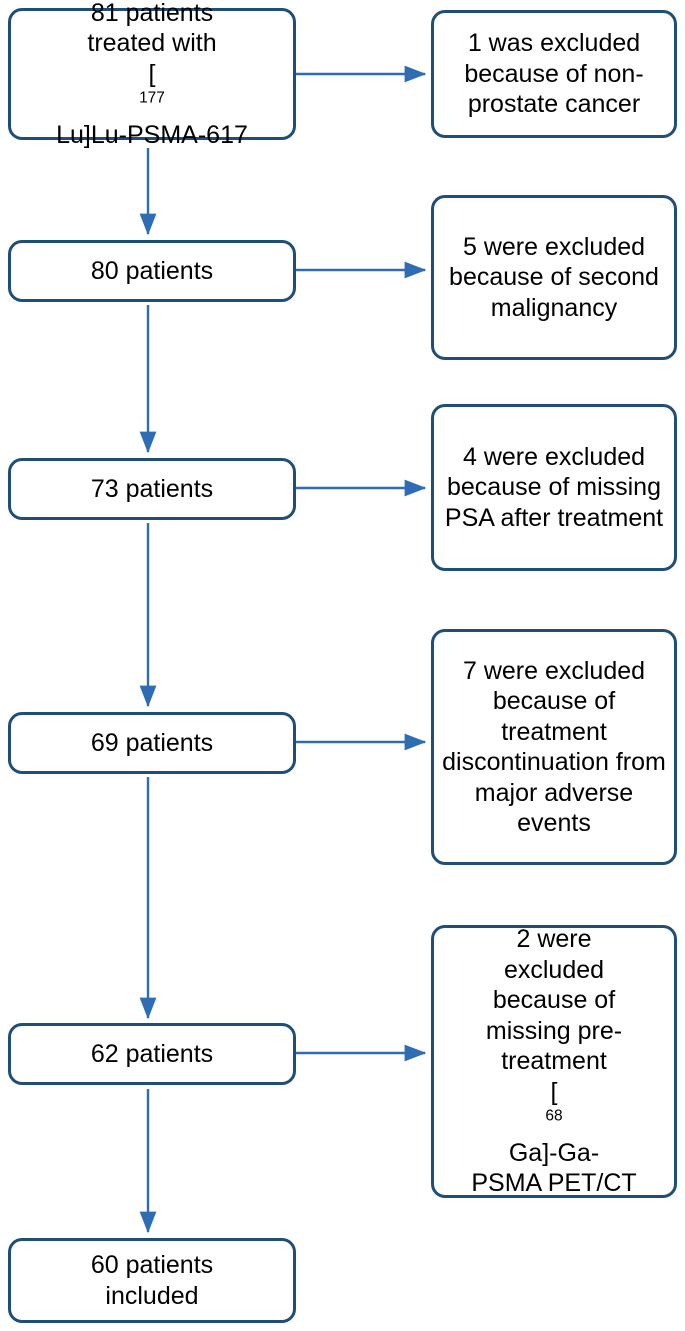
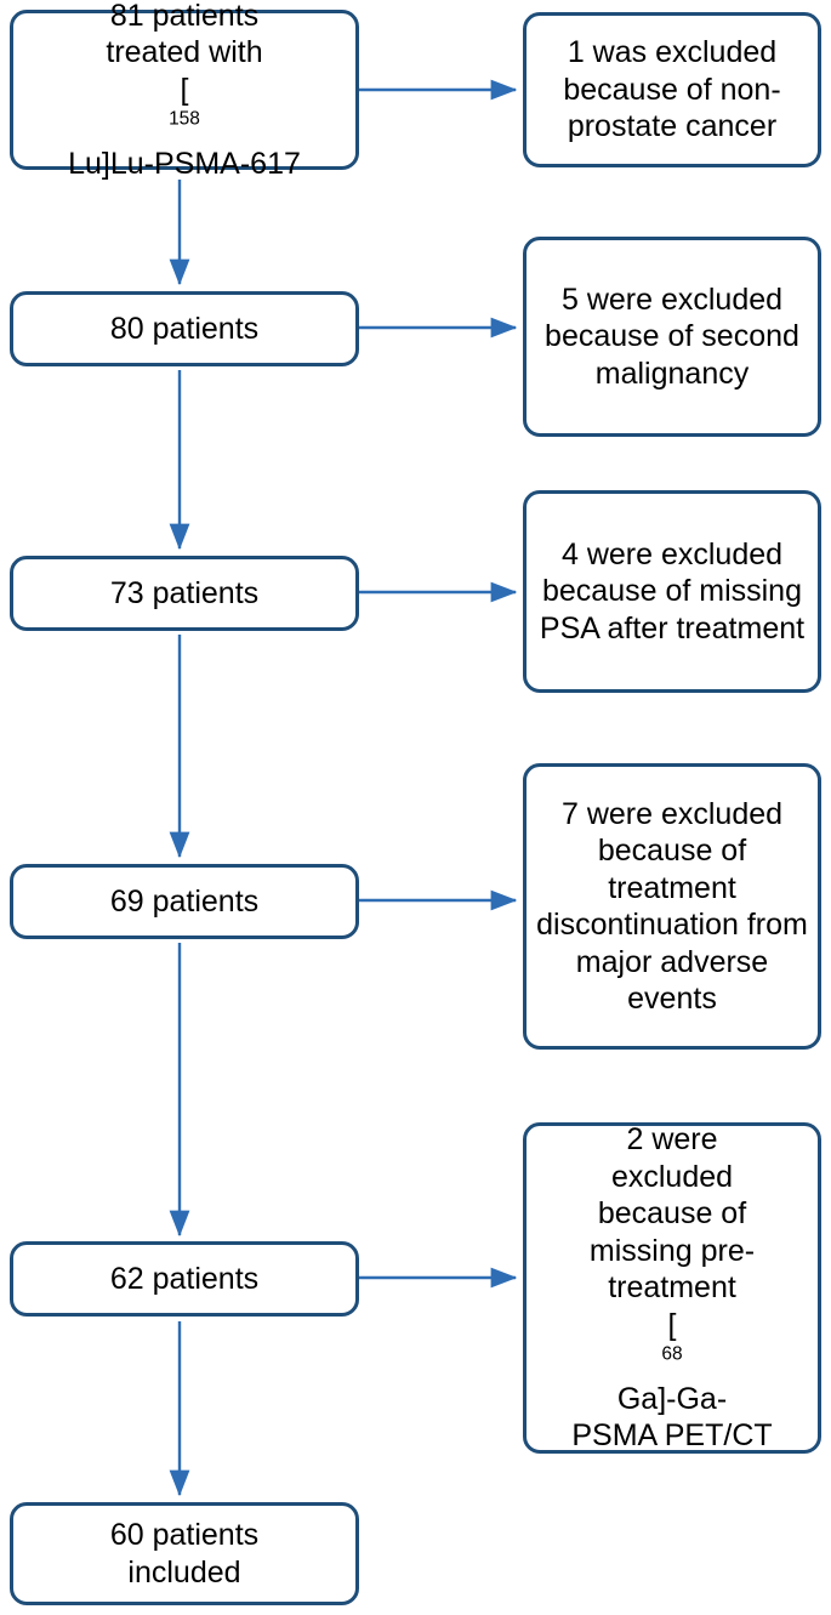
  81 patients
  treated with
  [
- 177
+ 158
  Lu]Lu-PSMA-617
  80 patients
  73 patients
  69 patients
  62 patients
  60 patients
  included
  1 was excluded because of non-prostate cancer
  5 were excluded because of second malignancy
  4 were excluded because of missing PSA after treatment
  7 were excluded because of treatment discontinuation from major adverse events
  2 were
  excluded
  because of
  missing pre-
  treatment
  [
  68
  Ga]-Ga-
  PSMA PET/CT
